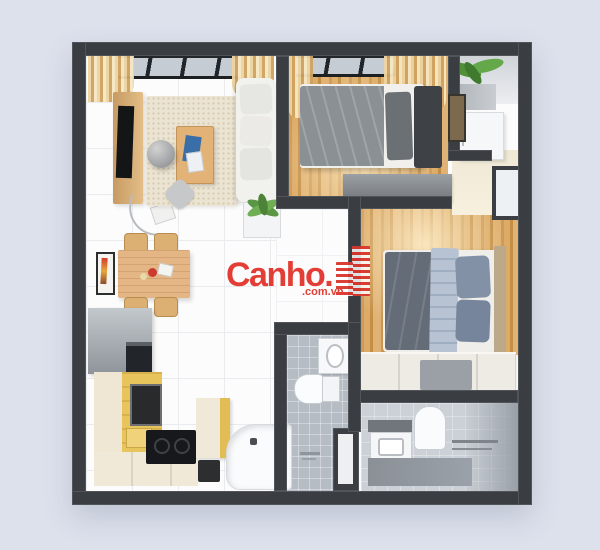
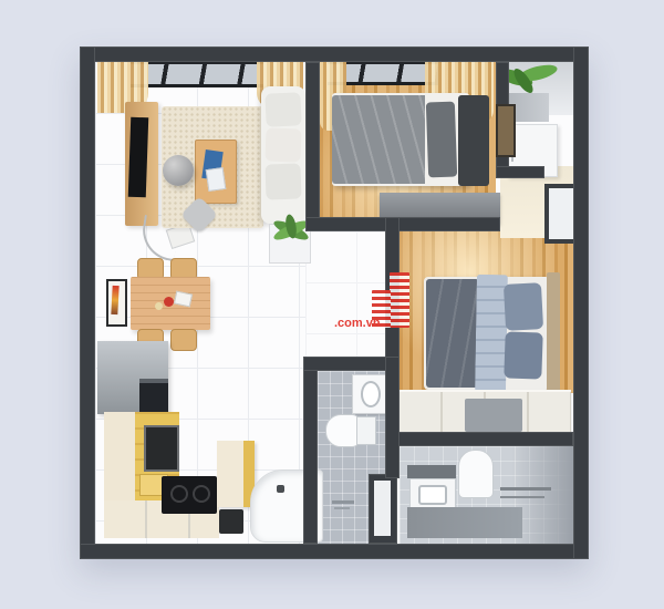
- Canho.
  .com.vn
